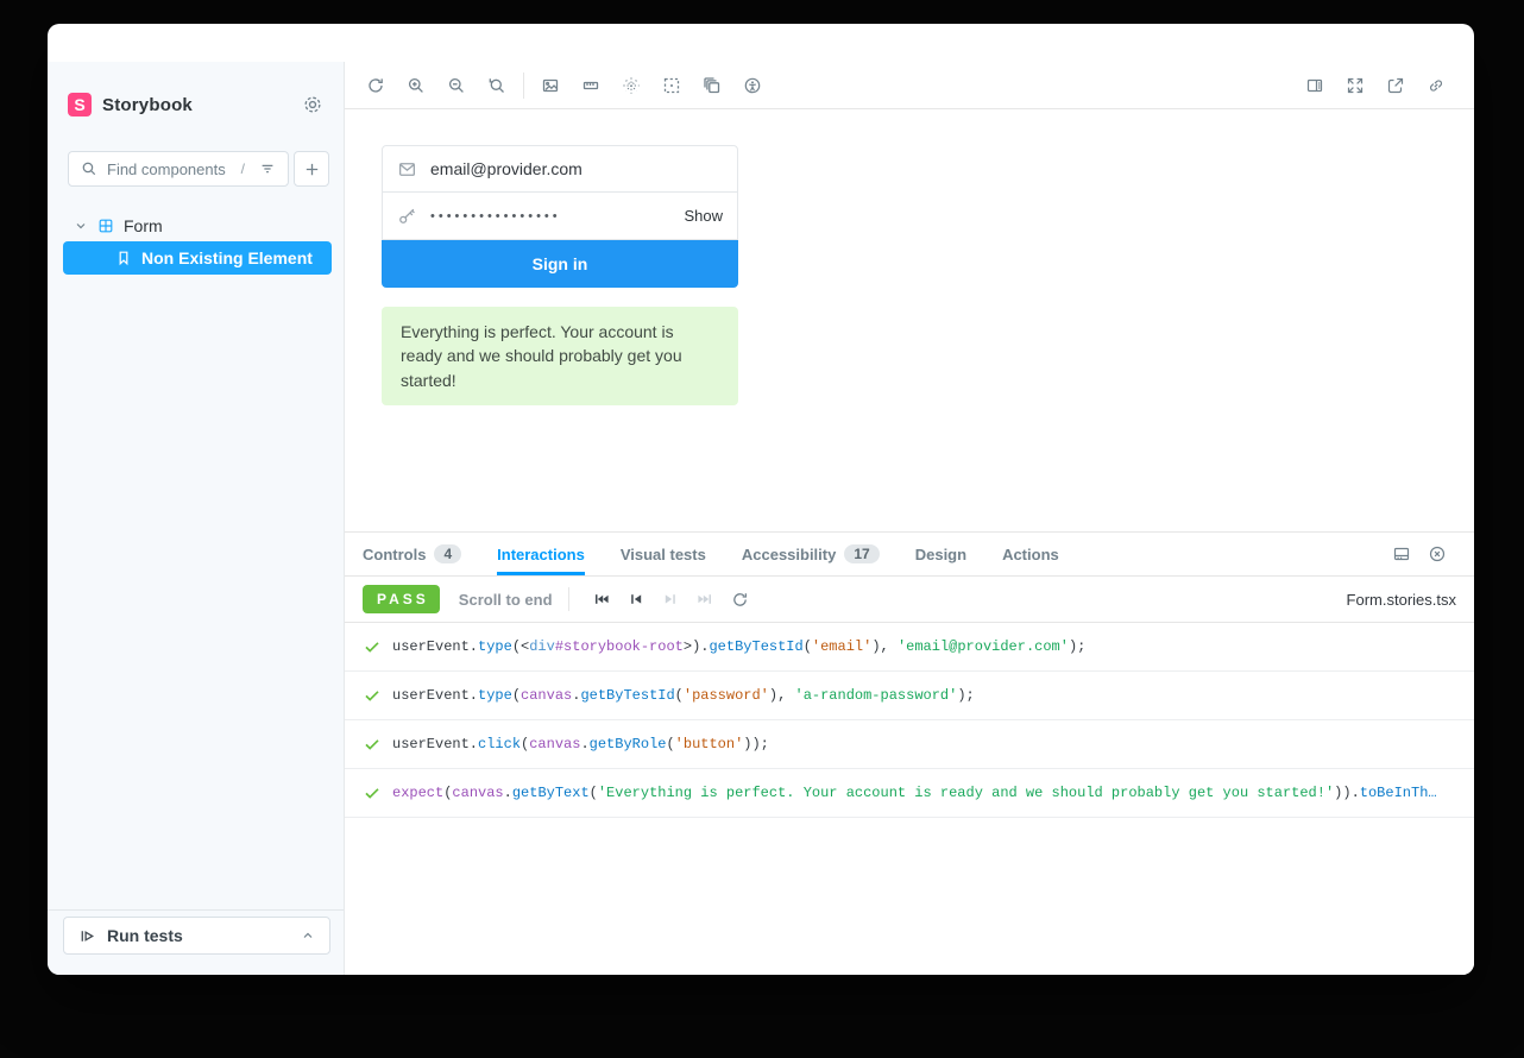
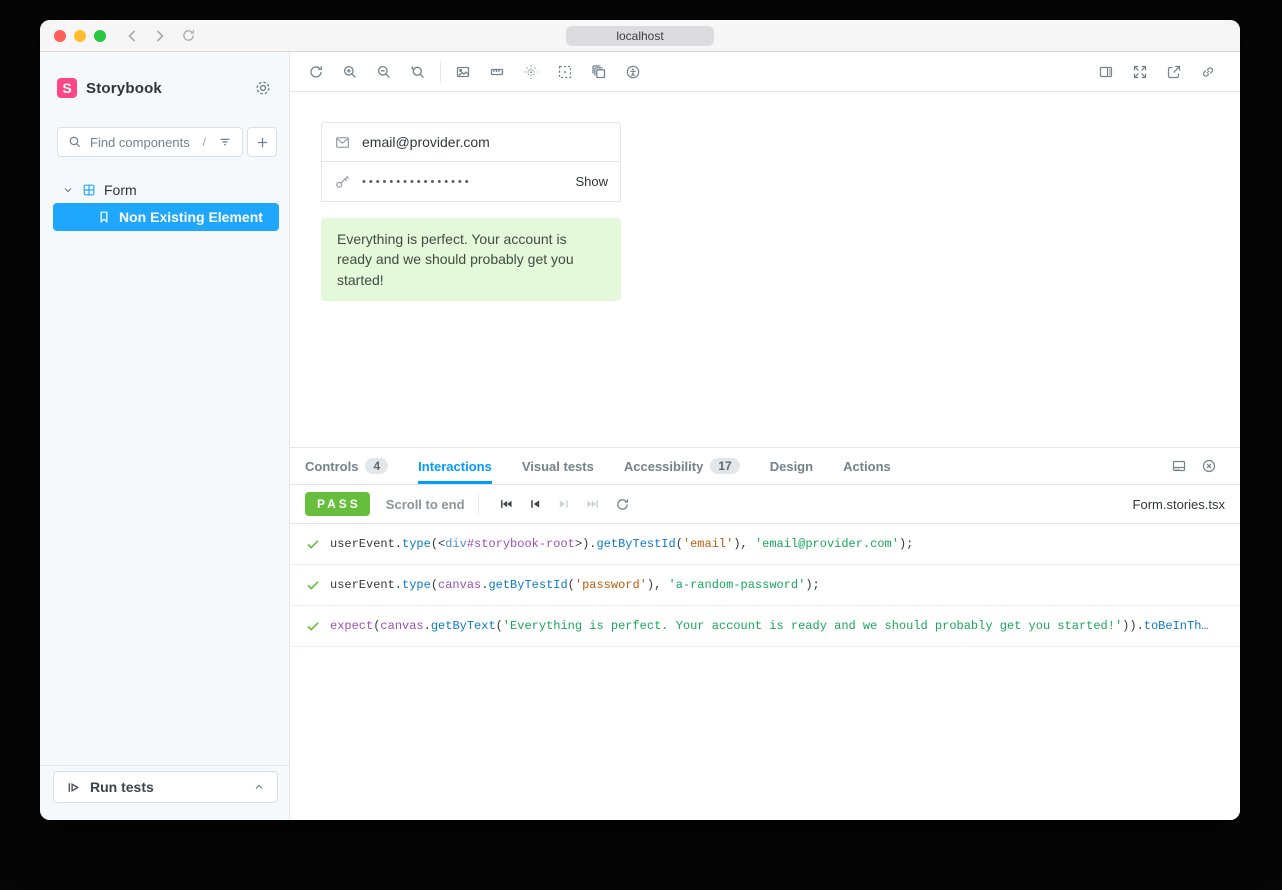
+ localhost
  S
  Storybook
  Find components
  /
  Form
  Non Existing Element
  Run tests
  email@provider.com
  ••••••••••••••••
  Show
- Sign in
  Everything is perfect. Your account is ready and we should probably get you started!
  Controls
  4
  Interactions
  Visual tests
  Accessibility
  17
  Design
  Actions
  PASS
  Scroll to end
  Form.stories.tsx
  userEvent.type(<div#storybook-root>).getByTestId('email'), 'email@provider.com');
  userEvent.type(canvas.getByTestId('password'), 'a-random-password');
- userEvent.click(canvas.getByRole('button'));
  expect(canvas.getByText('Everything is perfect. Your account is ready and we should probably get you started!')).toBeInTh…
